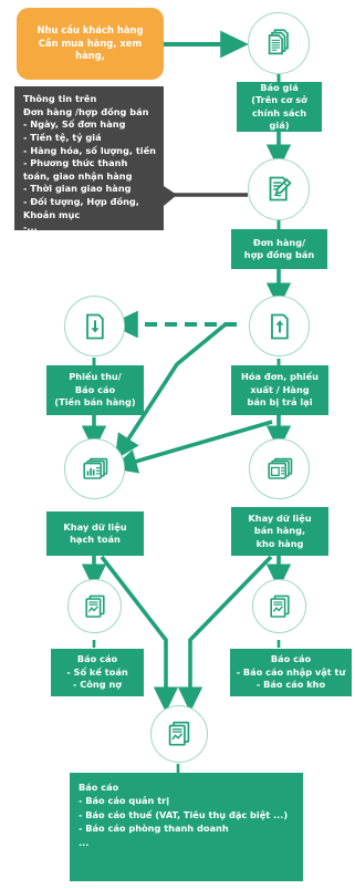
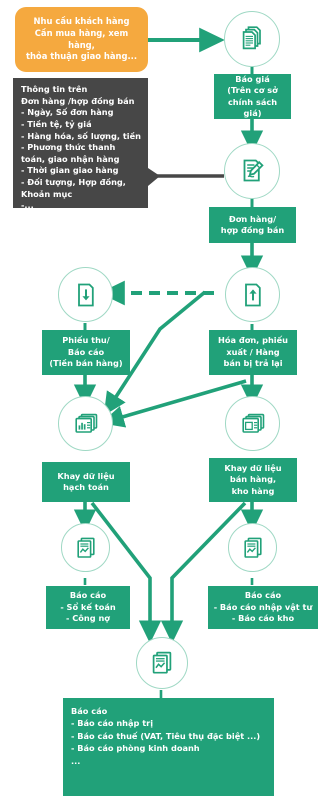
  Nhu cầu khách hàng
  Cần mua hàng, xem hàng,
+ thỏa thuận giao hàng...
  Thông tin trên
  Đơn hàng /hợp đồng bán
  - Ngày, Số đơn hàng
  - Tiền tệ, tỷ giá
  - Hàng hóa, số lượng, tiền
  - Phương thức thanh toán, giao nhận hàng
  - Thời gian giao hàng
  - Đối tượng, Hợp đồng, Khoản mục
  -...
  Báo giá
  (Trên cơ sở
  chính sách giá)
  Đơn hàng/
  hợp đồng bán
  Phiếu thu/
  Báo cáo
  (Tiền bán hàng)
  Hóa đơn, phiếu
  xuất / Hàng
  bán bị trả lại
  Khay dữ liệu
  hạch toán
  Khay dữ liệu
  bán hàng,
  kho hàng
  Báo cáo
  - Sổ kế toán
  - Công nợ
  Báo cáo
  - Báo cáo nhập vật tư
  - Báo cáo kho
  Báo cáo
- - Báo cáo quản trị
+ - Báo cáo nhập trị
  - Báo cáo thuế (VAT, Tiêu thụ đặc biệt ...)
- - Báo cáo phòng thanh doanh
+ - Báo cáo phòng kinh doanh
  ...
